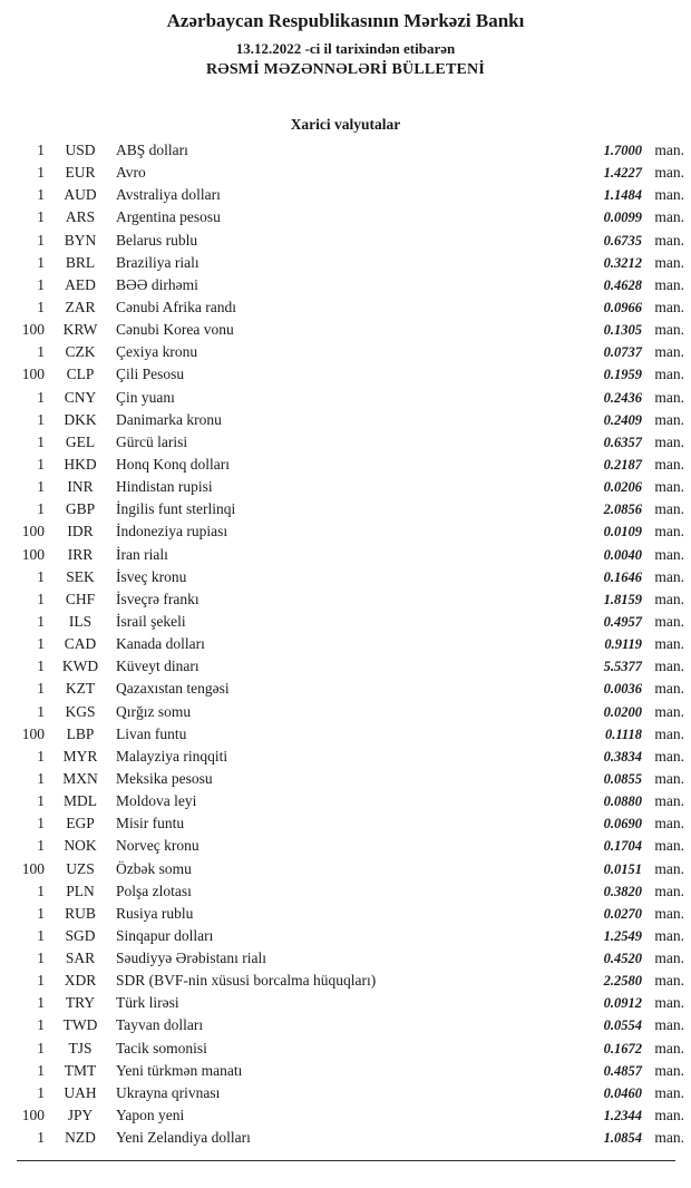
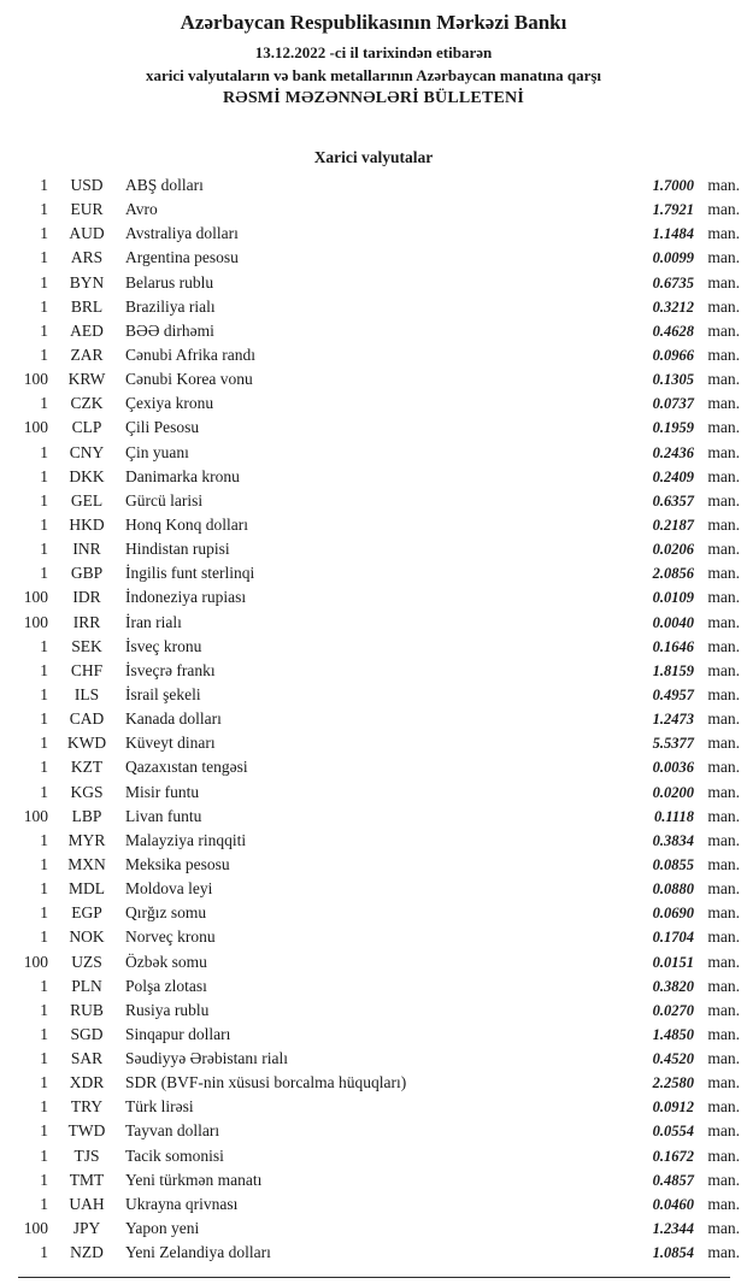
  Azərbaycan Respublikasının Mərkəzi Bankı
  13.12.2022 -ci il tarixindən etibarən
+ xarici valyutaların və bank metallarının Azərbaycan manatına qarşı
  RƏSMİ MƏZƏNNƏLƏRİ BÜLLETENİ
  Xarici valyutalar
  1
  USD
  ABŞ dolları
  1.7000
  man.
  1
  EUR
  Avro
- 1.4227
+ 1.7921
  man.
  1
  AUD
  Avstraliya dolları
  1.1484
  man.
  1
  ARS
  Argentina pesosu
  0.0099
  man.
  1
  BYN
  Belarus rublu
  0.6735
  man.
  1
  BRL
  Braziliya rialı
  0.3212
  man.
  1
  AED
  BƏƏ dirhəmi
  0.4628
  man.
  1
  ZAR
  Cənubi Afrika randı
  0.0966
  man.
  100
  KRW
  Cənubi Korea vonu
  0.1305
  man.
  1
  CZK
  Çexiya kronu
  0.0737
  man.
  100
  CLP
  Çili Pesosu
  0.1959
  man.
  1
  CNY
  Çin yuanı
  0.2436
  man.
  1
  DKK
  Danimarka kronu
  0.2409
  man.
  1
  GEL
  Gürcü larisi
  0.6357
  man.
  1
  HKD
  Honq Konq dolları
  0.2187
  man.
  1
  INR
  Hindistan rupisi
  0.0206
  man.
  1
  GBP
  İngilis funt sterlinqi
  2.0856
  man.
  100
  IDR
  İndoneziya rupiası
  0.0109
  man.
  100
  IRR
  İran rialı
  0.0040
  man.
  1
  SEK
  İsveç kronu
  0.1646
  man.
  1
  CHF
  İsveçrə frankı
  1.8159
  man.
  1
  ILS
  İsrail şekeli
  0.4957
  man.
  1
  CAD
  Kanada dolları
- 0.9119
+ 1.2473
  man.
  1
  KWD
  Küveyt dinarı
  5.5377
  man.
  1
  KZT
  Qazaxıstan tengəsi
  0.0036
  man.
  1
  KGS
- Qırğız somu
+ Misir funtu
  0.0200
  man.
  100
  LBP
  Livan funtu
  0.1118
  man.
  1
  MYR
  Malayziya rinqqiti
  0.3834
  man.
  1
  MXN
  Meksika pesosu
  0.0855
  man.
  1
  MDL
  Moldova leyi
  0.0880
  man.
  1
  EGP
- Misir funtu
+ Qırğız somu
  0.0690
  man.
  1
  NOK
  Norveç kronu
  0.1704
  man.
  100
  UZS
  Özbək somu
  0.0151
  man.
  1
  PLN
  Polşa zlotası
  0.3820
  man.
  1
  RUB
  Rusiya rublu
  0.0270
  man.
  1
  SGD
  Sinqapur dolları
- 1.2549
+ 1.4850
  man.
  1
  SAR
  Səudiyyə Ərəbistanı rialı
  0.4520
  man.
  1
  XDR
  SDR (BVF-nin xüsusi borcalma hüquqları)
  2.2580
  man.
  1
  TRY
  Türk lirəsi
  0.0912
  man.
  1
  TWD
  Tayvan dolları
  0.0554
  man.
  1
  TJS
  Tacik somonisi
  0.1672
  man.
  1
  TMT
  Yeni türkmən manatı
  0.4857
  man.
  1
  UAH
  Ukrayna qrivnası
  0.0460
  man.
  100
  JPY
  Yapon yeni
  1.2344
  man.
  1
  NZD
  Yeni Zelandiya dolları
  1.0854
  man.
